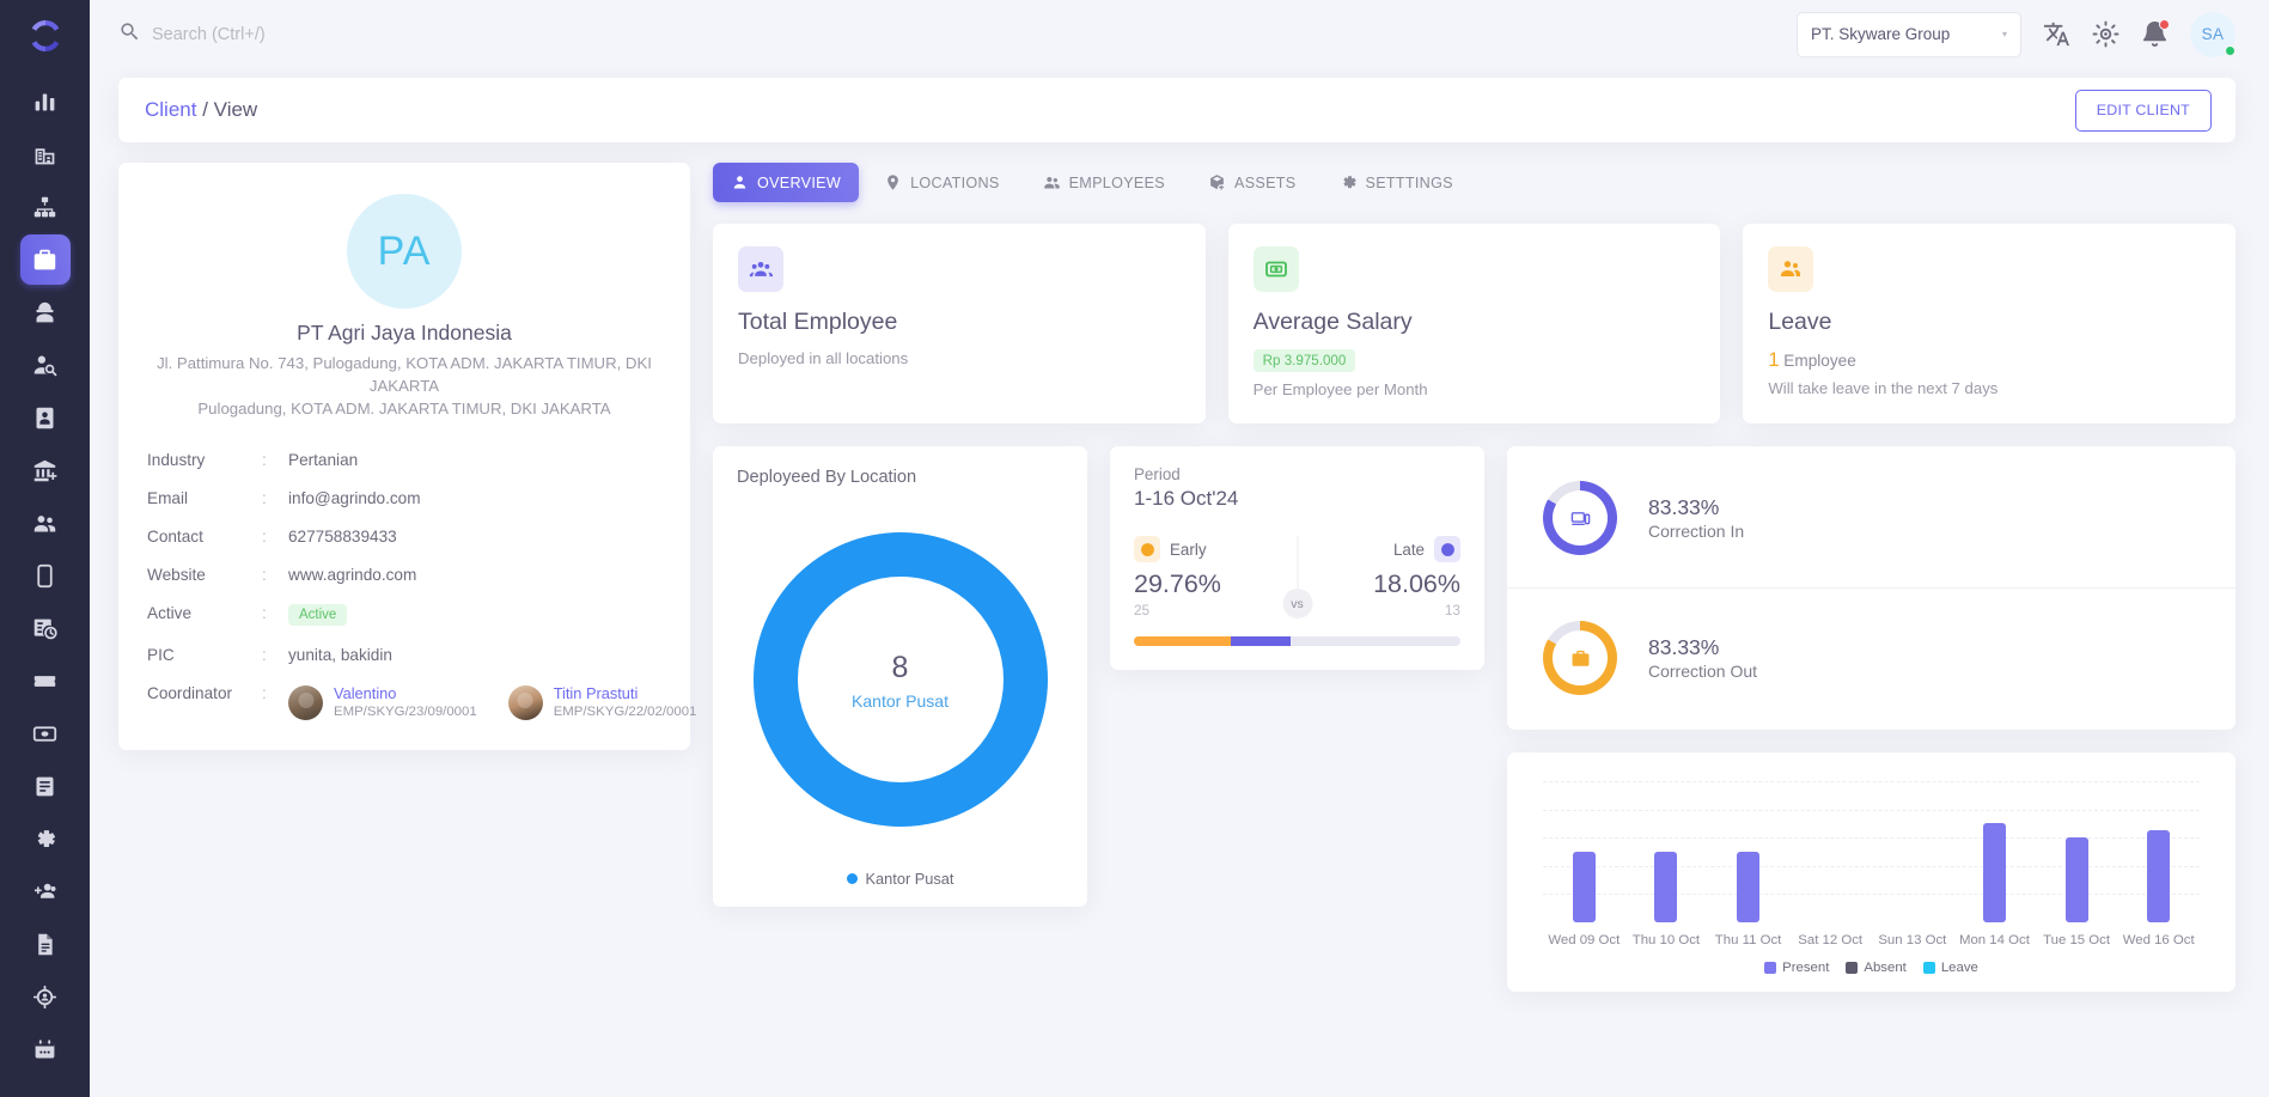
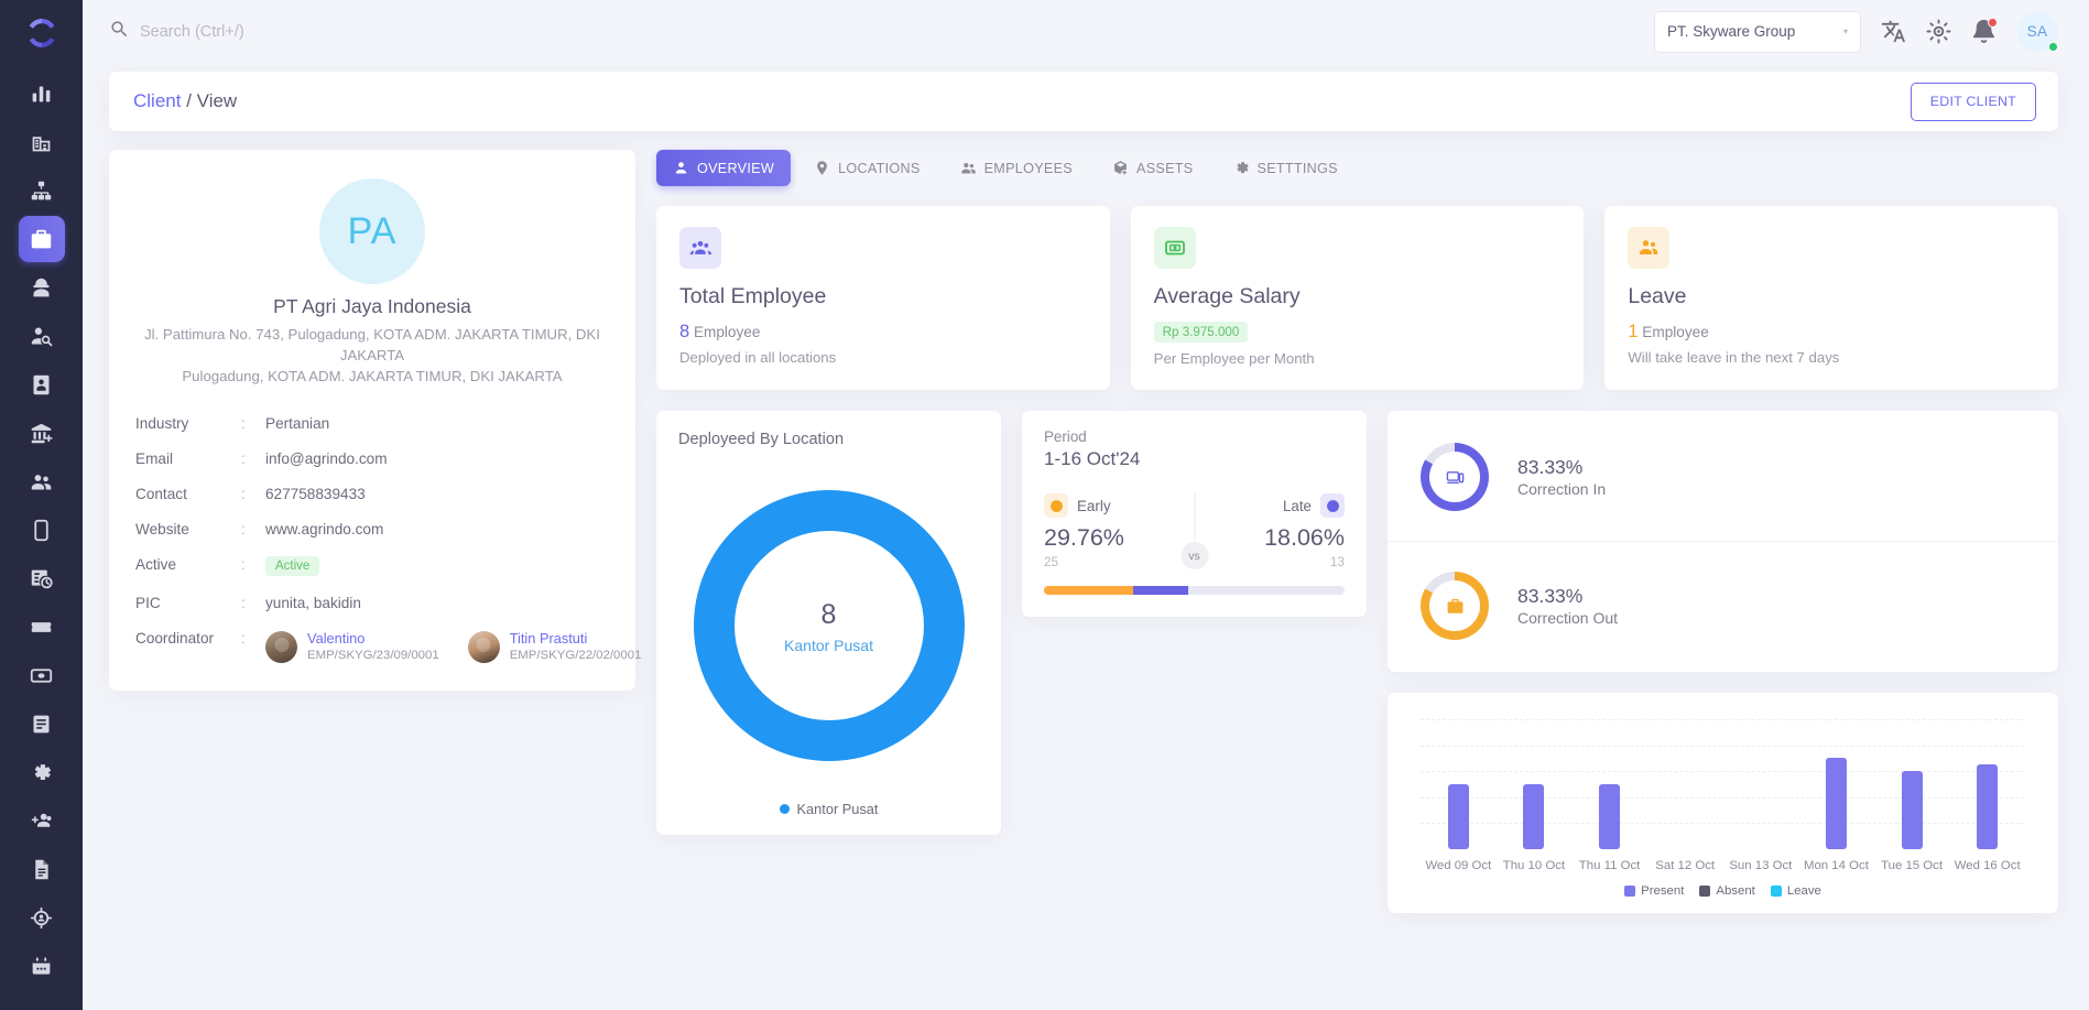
  Search (Ctrl+/)
  PT. Skyware Group
  ▾
  SA
  Client / View
  EDIT CLIENT
  PA
  PT Agri Jaya Indonesia
  Jl. Pattimura No. 743, Pulogadung, KOTA ADM. JAKARTA TIMUR, DKI JAKARTA
  Pulogadung, KOTA ADM. JAKARTA TIMUR, DKI JAKARTA
  Industry
  :
  Pertanian
  Email
  :
  info@agrindo.com
  Contact
  :
  627758839433
  Website
  :
  www.agrindo.com
  Active
  :
  Active
  PIC
  :
  yunita, bakidin
  Coordinator
  :
  Valentino
  EMP/SKYG/23/09/0001
  Titin Prastuti
  EMP/SKYG/22/02/0001
  OVERVIEW
  LOCATIONS
  EMPLOYEES
  ASSETS
  SETTTINGS
  Total Employee
+ 8 Employee
  Deployed in all locations
  Average Salary
  Rp 3.975.000
  Per Employee per Month
  Leave
  1 Employee
  Will take leave in the next 7 days
  Deployeed By Location
  8
  Kantor Pusat
  Kantor Pusat
  Period
  1-16 Oct'24
  vs
  Early
  29.76%
  25
  Late
  18.06%
  13
  83.33%
  Correction In
  83.33%
  Correction Out
  Wed 09 Oct
  Thu 10 Oct
  Thu 11 Oct
  Sat 12 Oct
  Sun 13 Oct
  Mon 14 Oct
  Tue 15 Oct
  Wed 16 Oct
  Present
  Absent
  Leave
